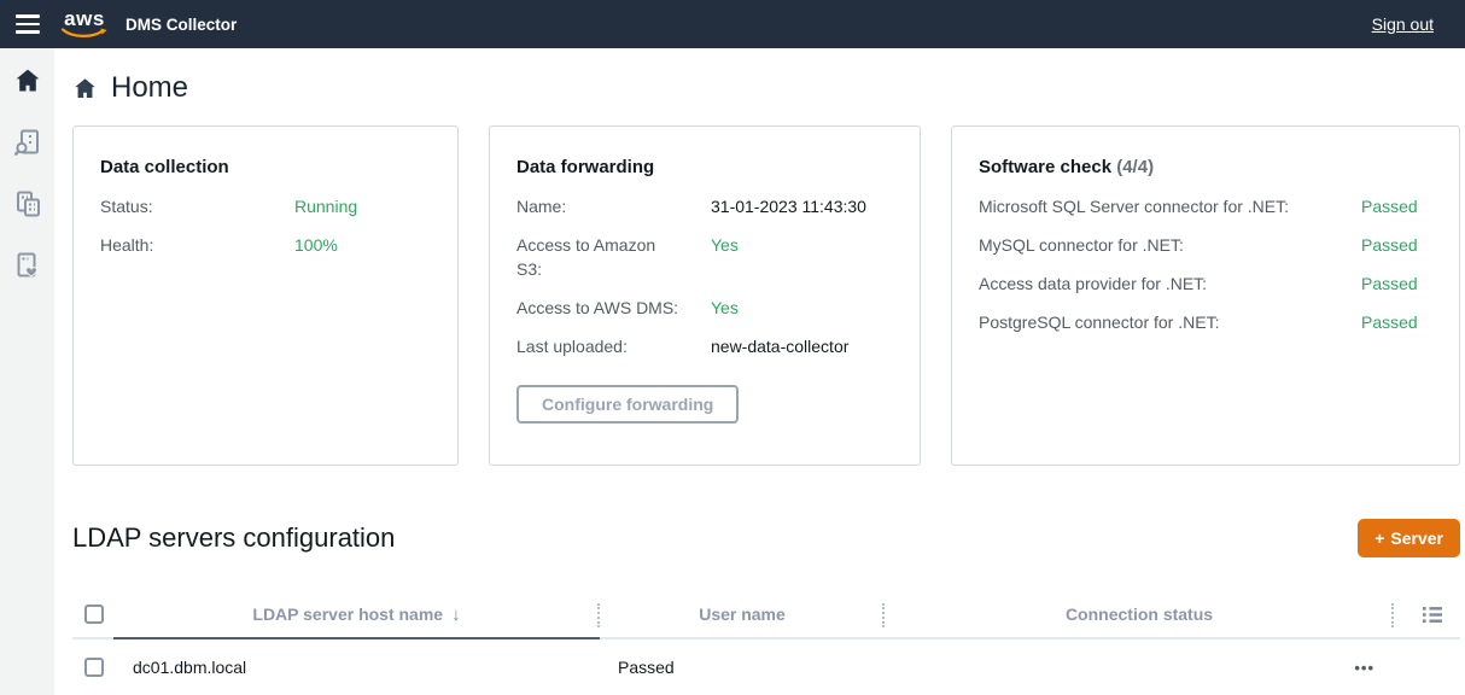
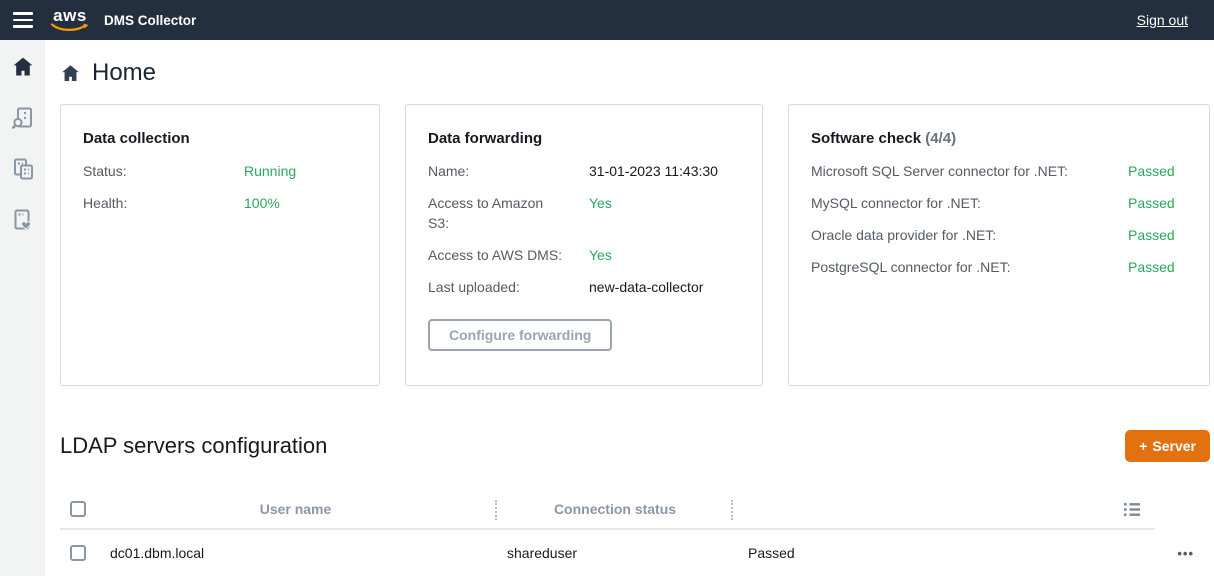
  aws
  DMS Collector
  Sign out
  Home
  Data collection
  Status:
  Running
  Health:
  100%
  Data forwarding
  Name:
  31-01-2023 11:43:30
  Access to Amazon S3:
  Yes
  Access to AWS DMS:
  Yes
  Last uploaded:
  new-data-collector
  Configure forwarding
  Software check (4/4)
  Microsoft SQL Server connector for .NET:
  Passed
  MySQL connector for .NET:
  Passed
- Access data provider for .NET:
+ Oracle data provider for .NET:
  Passed
  PostgreSQL connector for .NET:
  Passed
  LDAP servers configuration
  + Server
- LDAP server host name
- ↓
  User name
  Connection status
  dc01.dbm.local
+ shareduser
  Passed
  •••
